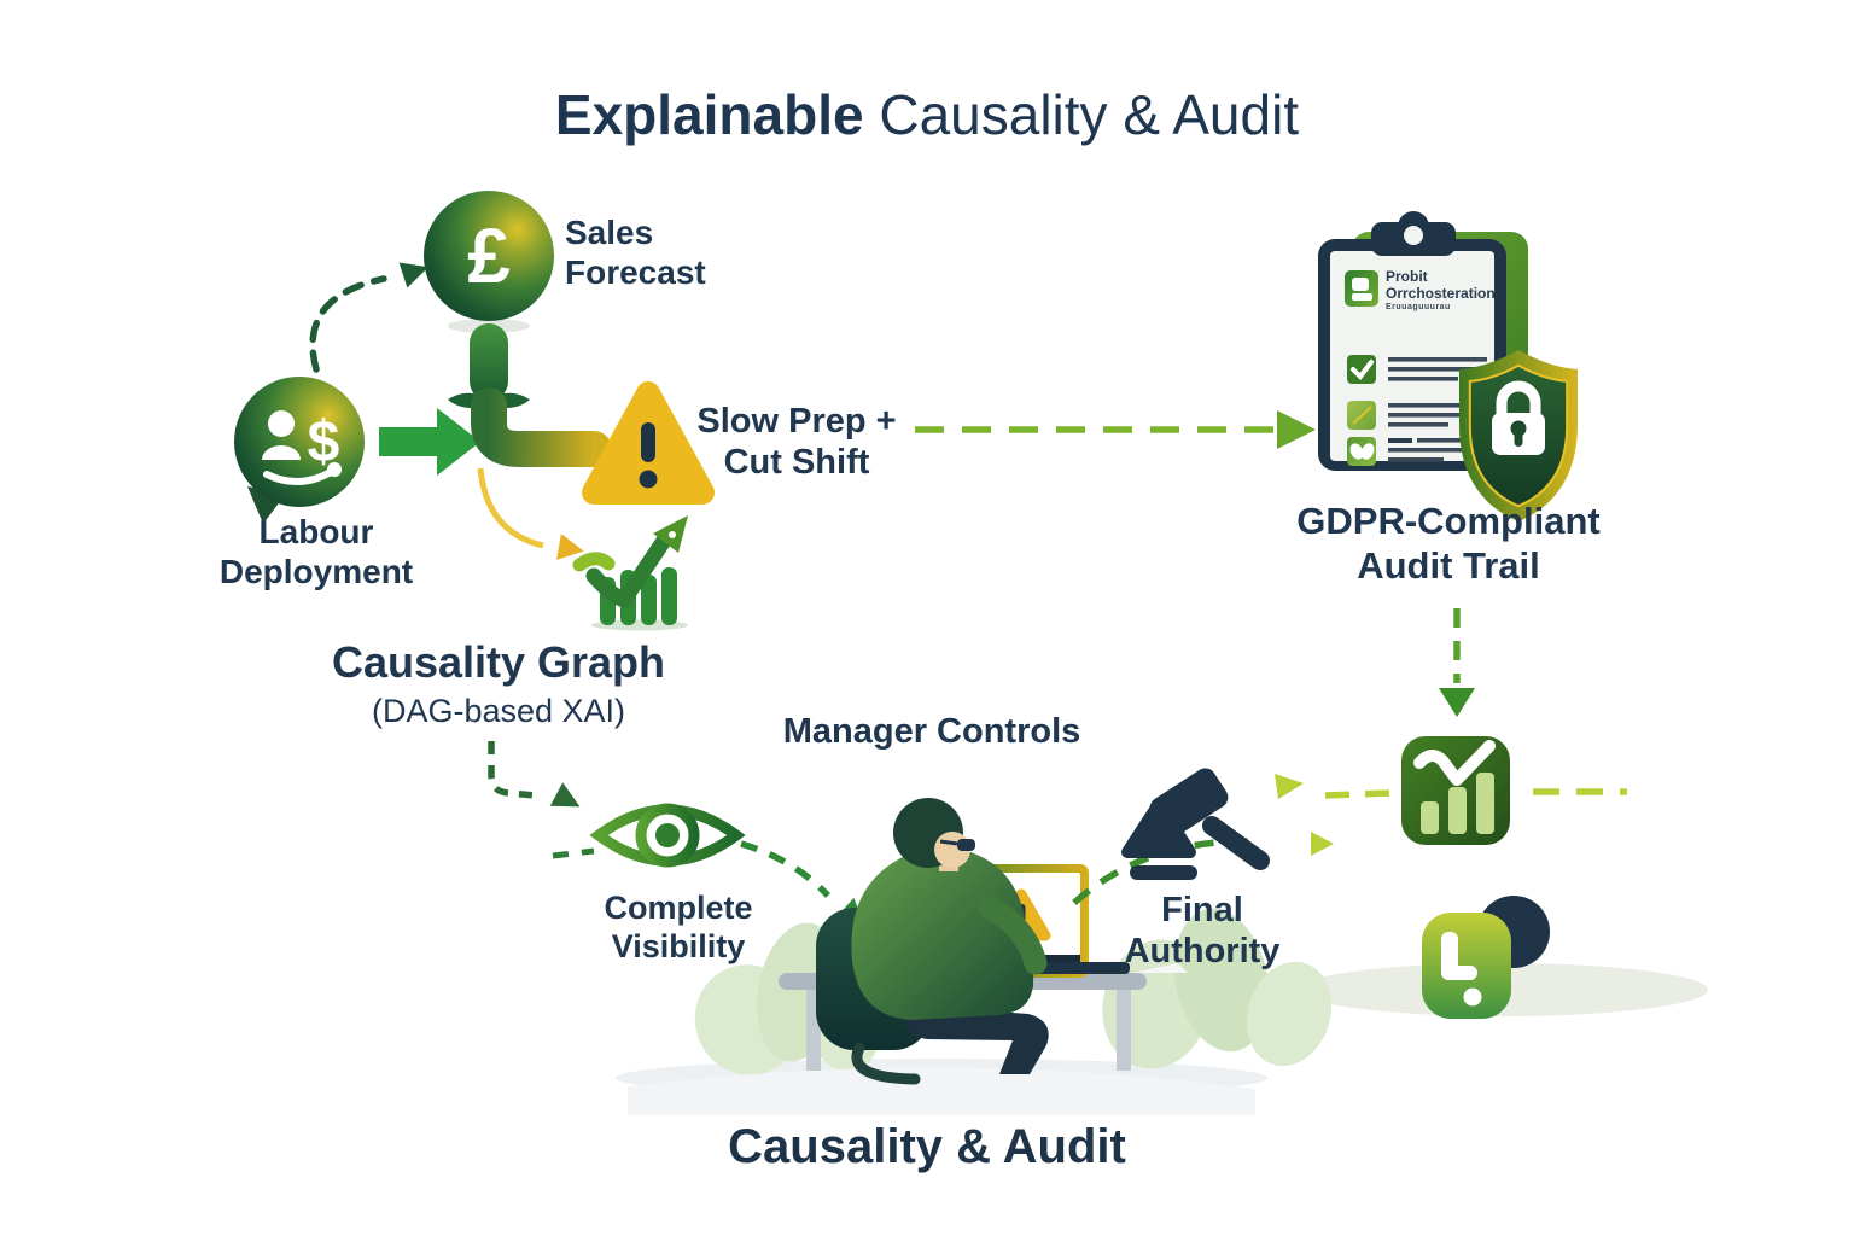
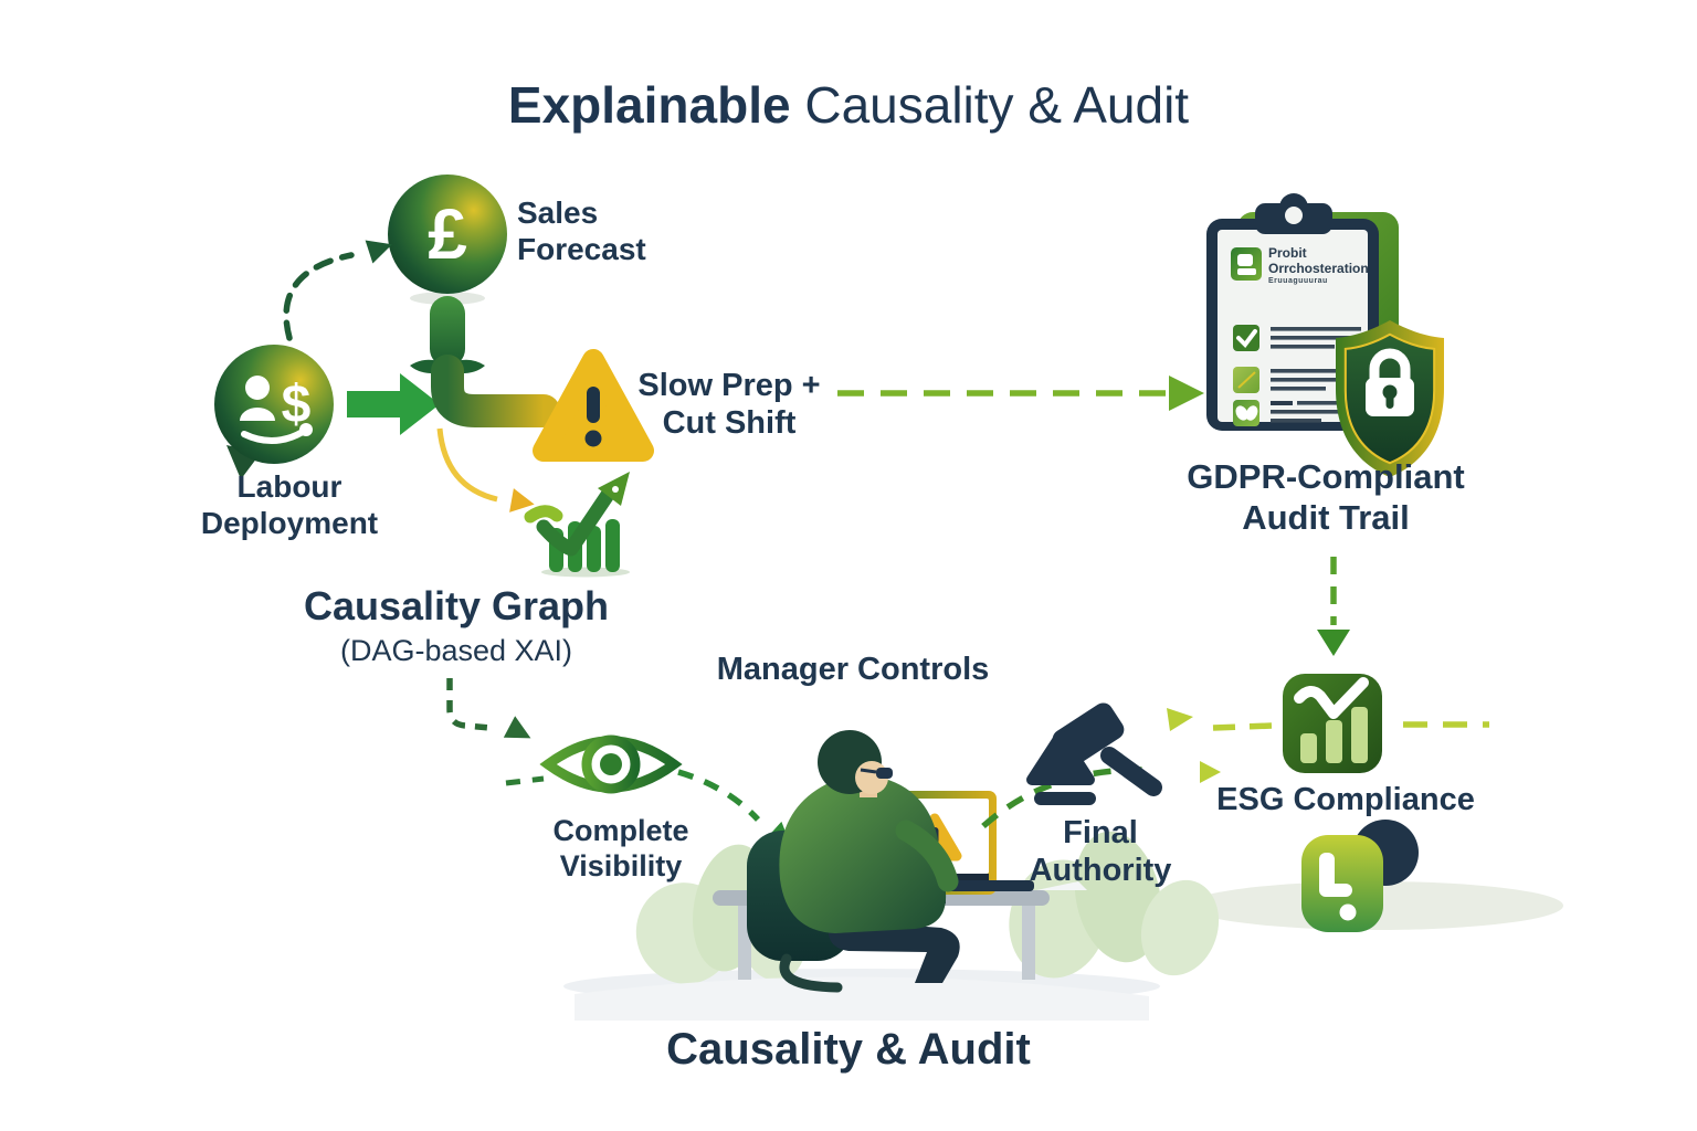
  £
  $
  Explainable Causality & Audit
  Sales
  Forecast
  Labour
  Deployment
  Slow Prep +
  Cut Shift
  Causality Graph
  (DAG-based XAI)
  Manager Controls
  Complete
  Visibility
  Final
  Authority
  GDPR-Compliant
  Audit Trail
+ ESG Compliance
  Probit
  Orrchosteration
  Causality & Audit
